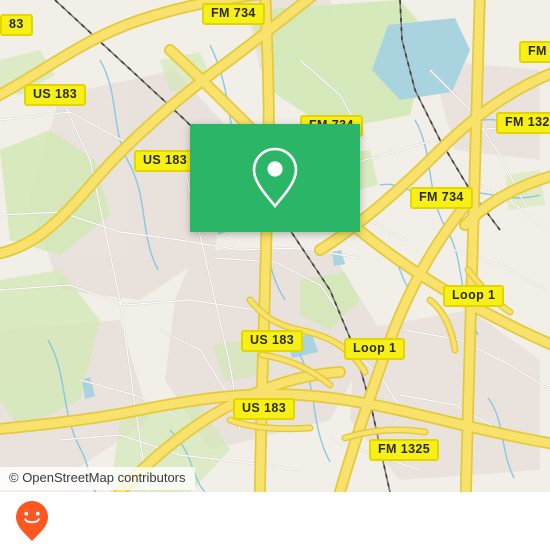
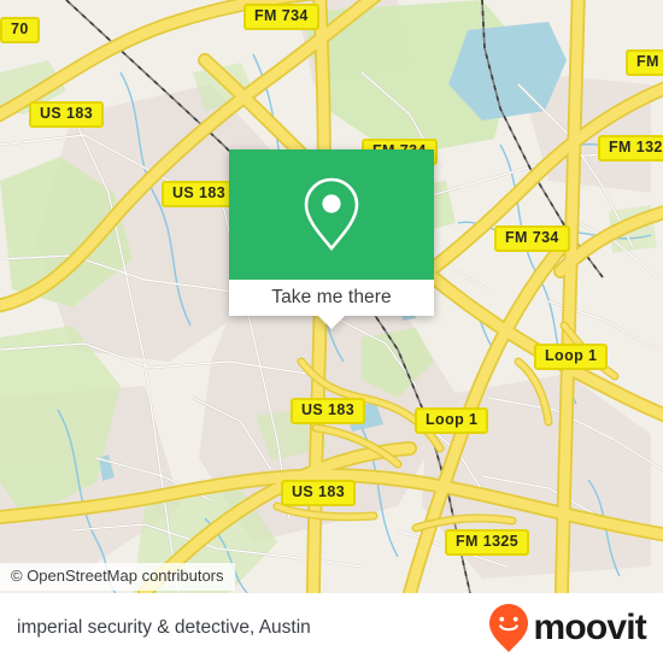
- 83
+ 70
  FM 734
  US 183
  FM 132
  US 183
  FM 734
  Loop 1
  US 183
  Loop 1
  US 183
  FM 1325
  © OpenStreetMap contributors
+ Take me there
+ imperial security & detective, Austin
+ moovit
